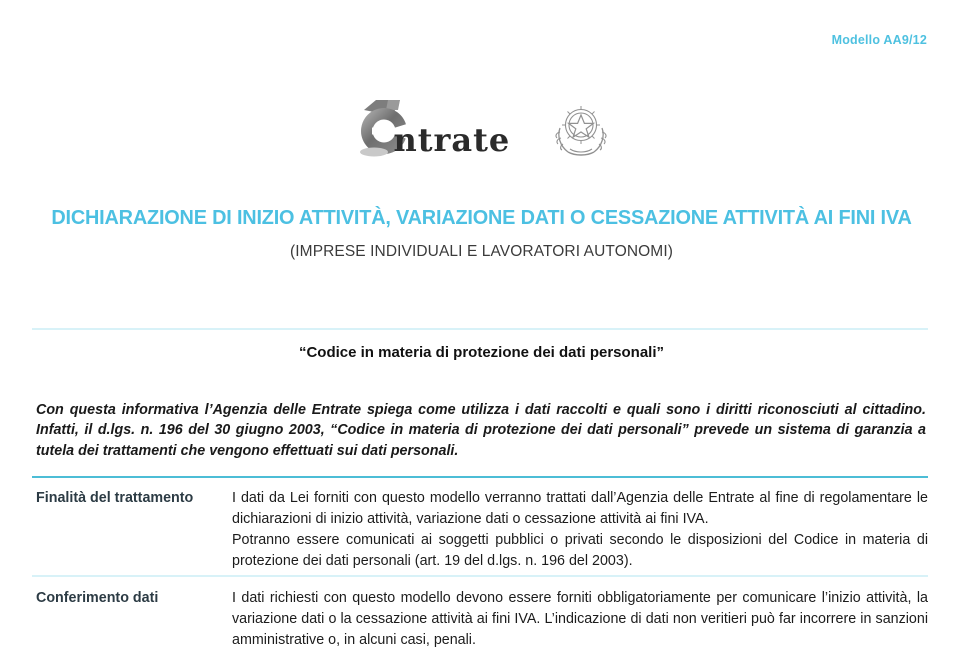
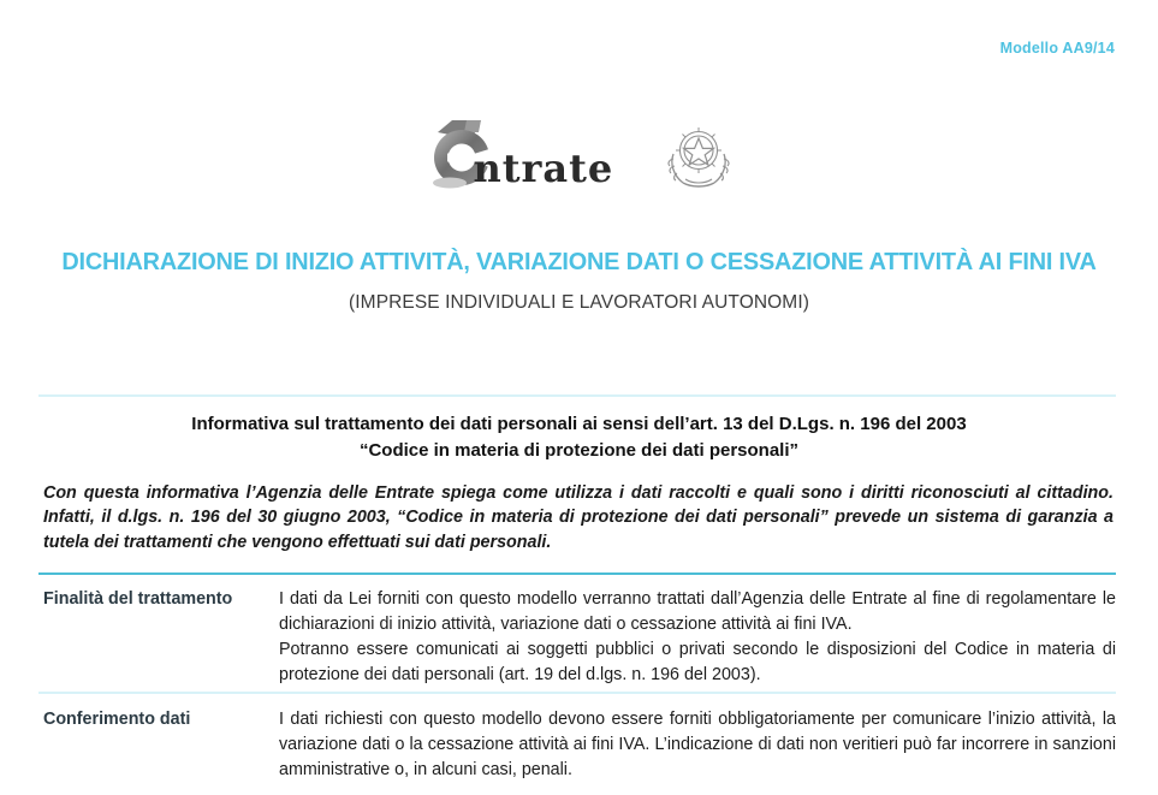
- Modello AA9/12
+ Modello AA9/14
  ntrate
  DICHIARAZIONE DI INIZIO ATTIVITÀ, VARIAZIONE DATI O CESSAZIONE ATTIVITÀ AI FINI IVA
  (IMPRESE INDIVIDUALI E LAVORATORI AUTONOMI)
+ Informativa sul trattamento dei dati personali ai sensi dell’art. 13 del D.Lgs. n. 196 del 2003
  “Codice in materia di protezione dei dati personali”
  Con questa informativa l’Agenzia delle Entrate spiega come utilizza i dati raccolti e quali sono i diritti riconosciuti al cittadino. Infatti, il d.lgs. n. 196 del 30 giugno 2003, “Codice in materia di protezione dei dati personali” prevede un sistema di garanzia a tutela dei trattamenti che vengono effettuati sui dati personali.
  Finalità del trattamento
  I dati da Lei forniti con questo modello verranno trattati dall’Agenzia delle Entrate al fine di regolamentare le dichiarazioni di inizio attività, variazione dati o cessazione attività ai fini IVA.
  Potranno essere comunicati ai soggetti pubblici o privati secondo le disposizioni del Codice in materia di protezione dei dati personali (art. 19 del d.lgs. n. 196 del 2003).
  Conferimento dati
  I dati richiesti con questo modello devono essere forniti obbligatoriamente per comunicare l’inizio attività, la variazione dati o la cessazione attività ai fini IVA. L’indicazione di dati non veritieri può far incorrere in sanzioni amministrative o, in alcuni casi, penali.
